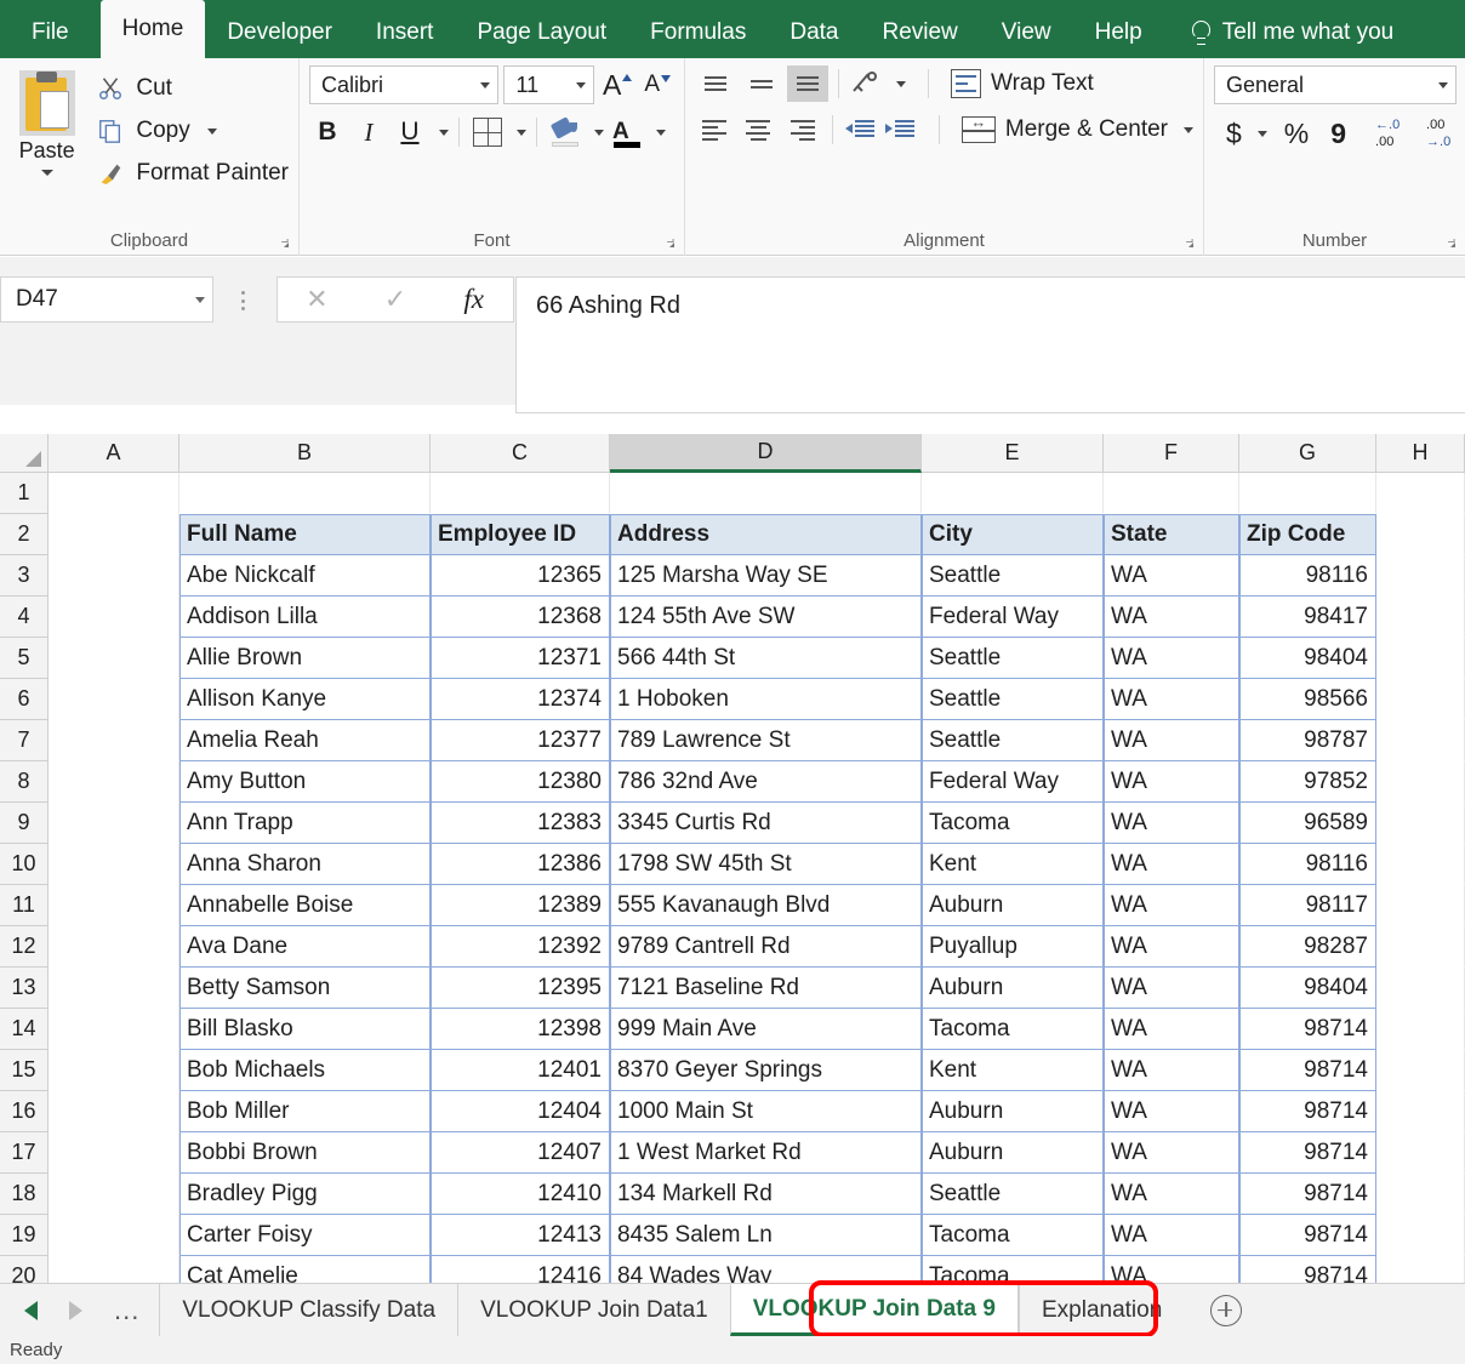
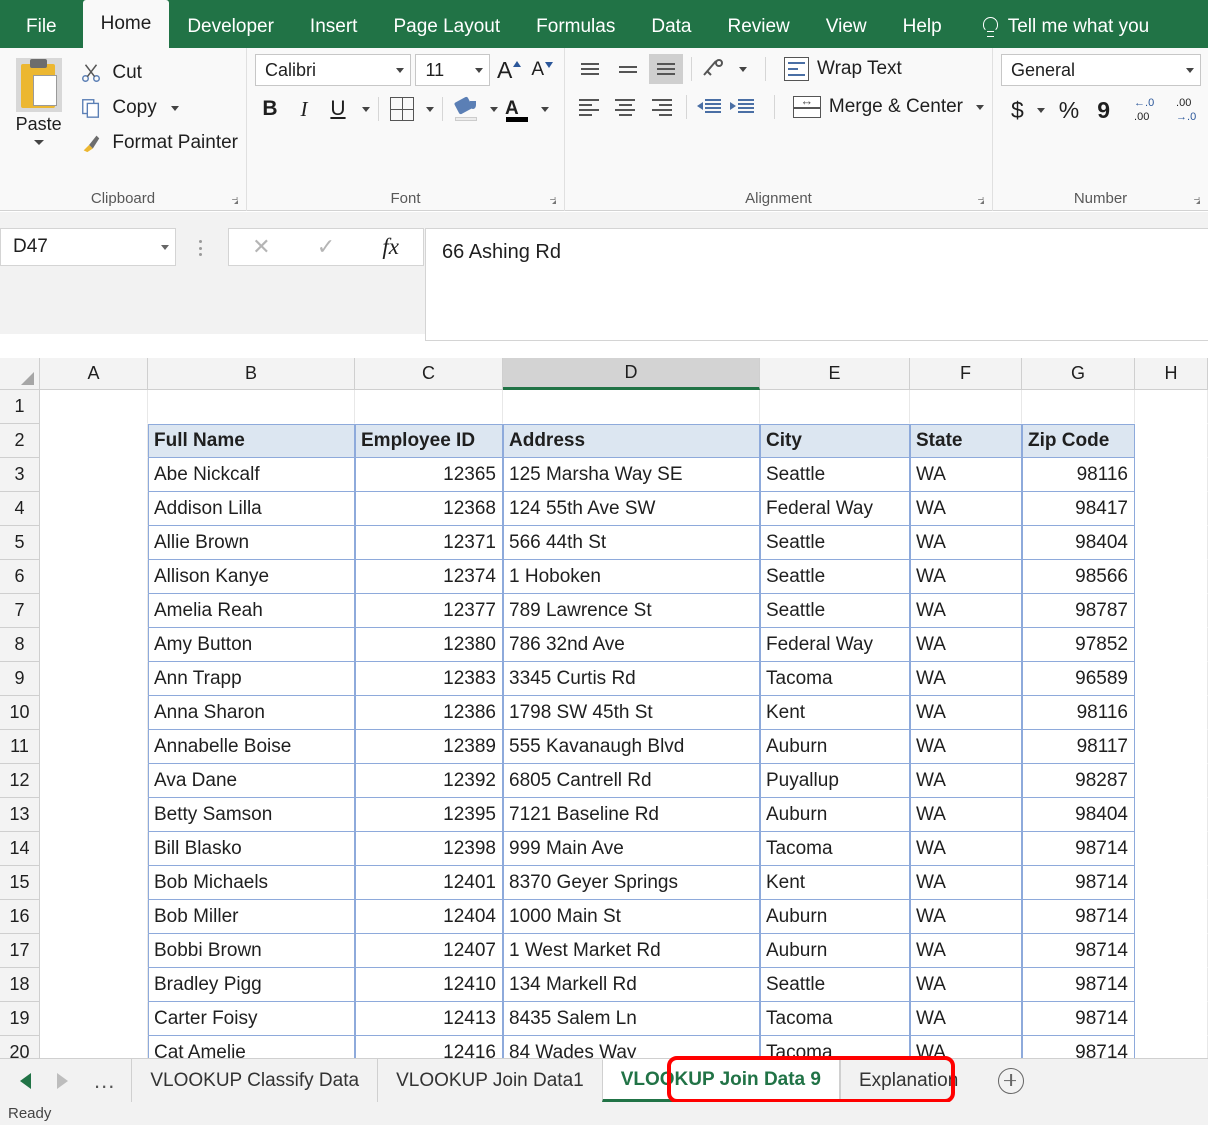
  File
  Home
  Developer
  Insert
  Page Layout
  Formulas
  Data
  Review
  View
  Help
  Tell me what you
  Paste
  Cut
  Copy
  Format Painter
  Clipboard
  Calibri
  11
  A
  A
  B
  I
  U
  A
  Font
  Wrap Text
  Merge & Center
  Alignment
  General
  $
  %
  9
  ←.0
  .00
  .00
  →.0
  Number
  D47
  ✕
  ✓
  fx
  66 Ashing Rd
  A
  B
  C
  D
  E
  F
  G
  H
  1
  2
  3
  4
  5
  6
  7
  8
  9
  10
  11
  12
  13
  14
  15
  16
  17
  18
  19
  20
  Full Name
  Employee ID
  Address
  City
  State
  Zip Code
  Abe Nickcalf
  12365
  125 Marsha Way SE
  Seattle
  WA
  98116
  Addison Lilla
  12368
  124 55th Ave SW
  Federal Way
  WA
  98417
  Allie Brown
  12371
  566 44th St
  Seattle
  WA
  98404
  Allison Kanye
  12374
  1 Hoboken
  Seattle
  WA
  98566
  Amelia Reah
  12377
  789 Lawrence St
  Seattle
  WA
  98787
  Amy Button
  12380
  786 32nd Ave
  Federal Way
  WA
  97852
  Ann Trapp
  12383
  3345 Curtis Rd
  Tacoma
  WA
  96589
  Anna Sharon
  12386
  1798 SW 45th St
  Kent
  WA
  98116
  Annabelle Boise
  12389
  555 Kavanaugh Blvd
  Auburn
  WA
  98117
  Ava Dane
  12392
- 9789 Cantrell Rd
+ 6805 Cantrell Rd
  Puyallup
  WA
  98287
  Betty Samson
  12395
  7121 Baseline Rd
  Auburn
  WA
  98404
  Bill Blasko
  12398
  999 Main Ave
  Tacoma
  WA
  98714
  Bob Michaels
  12401
  8370 Geyer Springs
  Kent
  WA
  98714
  Bob Miller
  12404
  1000 Main St
  Auburn
  WA
  98714
  Bobbi Brown
  12407
  1 West Market Rd
  Auburn
  WA
  98714
  Bradley Pigg
  12410
  134 Markell Rd
  Seattle
  WA
  98714
  Carter Foisy
  12413
  8435 Salem Ln
  Tacoma
  WA
  98714
  Cat Amelie
  12416
  84 Wades Way
  Tacoma
  WA
  98714
  ...
  VLOOKUP Classify Data
  VLOOKUP Join Data1
  VLOOKUP Join Data 9
  Explanation
  Ready
